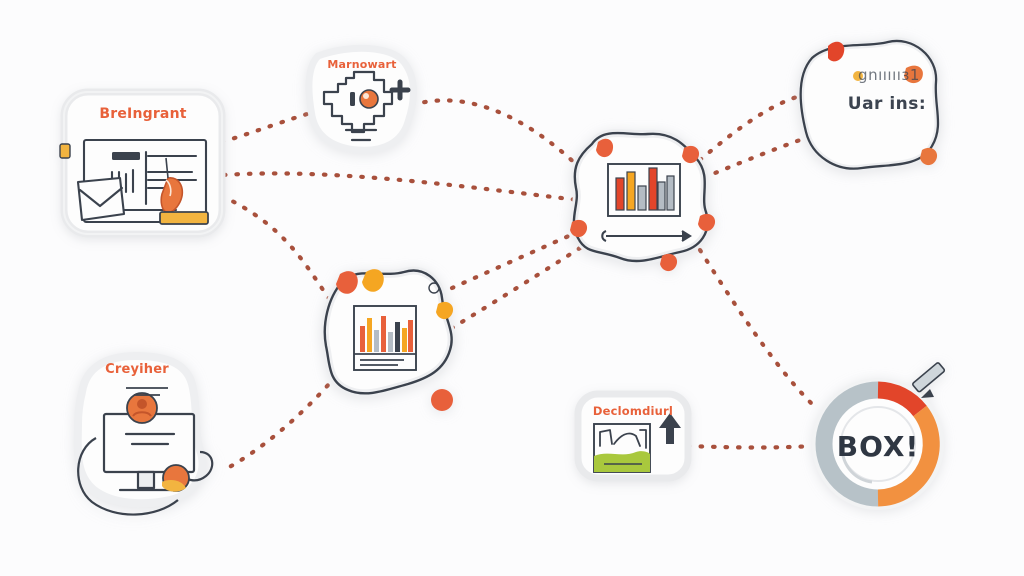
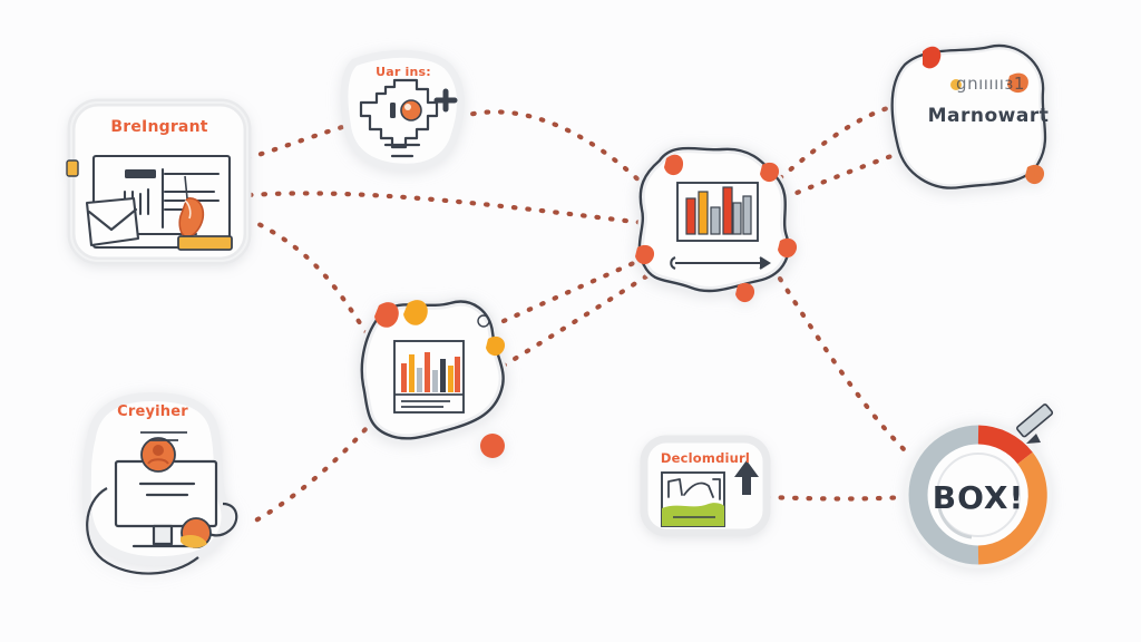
  BreIngrant
- Marnowart
+ Uar ins:
  gnıııııз1
- Uar ins:
+ Marnowart
  Creyiher
  Declomdiurl
  BOX!
